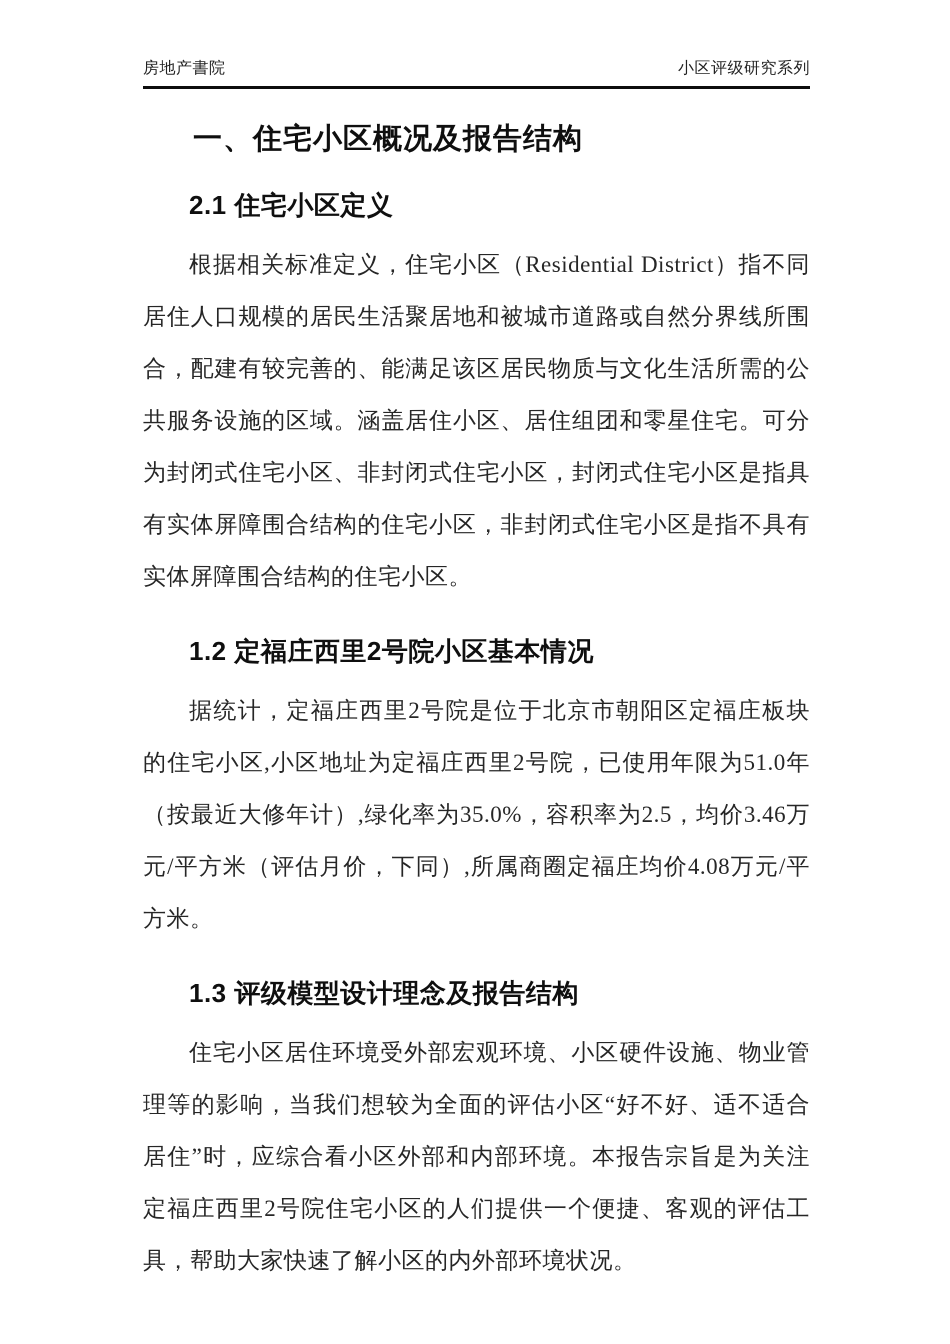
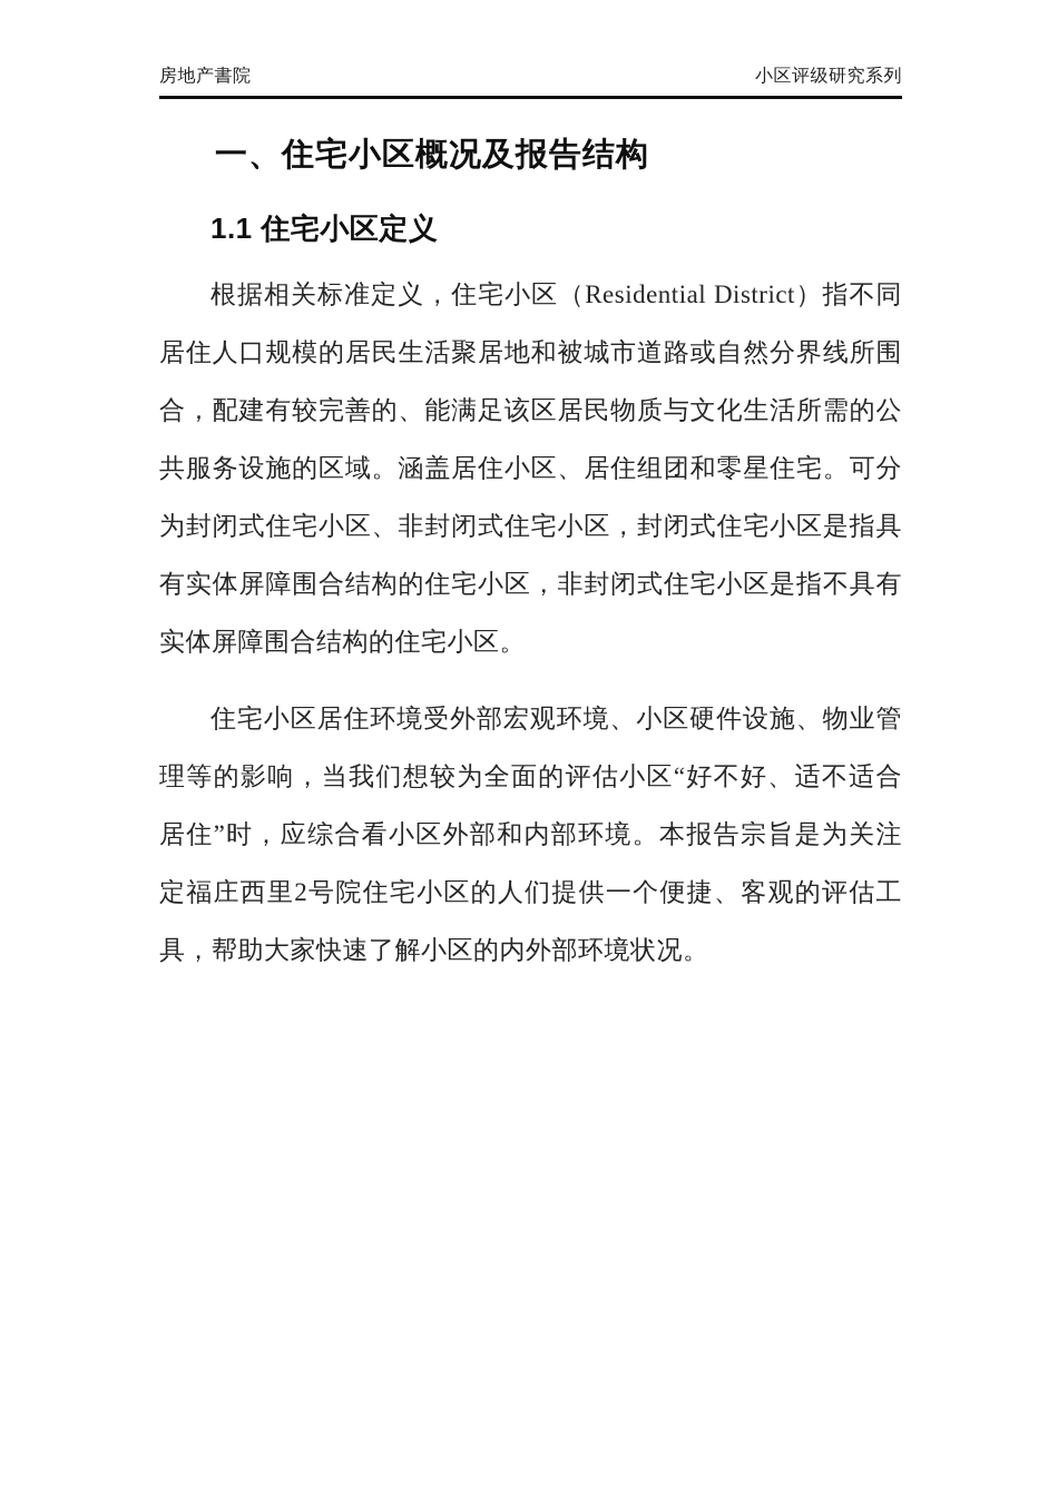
  房地产書院
  小区评级研究系列
  一、住宅小区概况及报告结构
- 2.1 住宅小区定义
+ 1.1 住宅小区定义
  根据相关标准定义，住宅小区（Residential District）指不同居住人口规模的居民生活聚居地和被城市道路或自然分界线所围合，配建有较完善的、能满足该区居民物质与文化生活所需的公共服务设施的区域。涵盖居住小区、居住组团和零星住宅。可分为封闭式住宅小区、非封闭式住宅小区，封闭式住宅小区是指具有实体屏障围合结构的住宅小区，非封闭式住宅小区是指不具有实体屏障围合结构的住宅小区。
- 1.2 定福庄西里2号院小区基本情况
- 据统计，定福庄西里2号院是位于北京市朝阳区定福庄板块的住宅小区,小区地址为定福庄西里2号院，已使用年限为51.0年（按最近大修年计）,绿化率为35.0%，容积率为2.5，均价3.46万元/平方米（评估月价，下同）,所属商圈定福庄均价4.08万元/平方米。
- 1.3 评级模型设计理念及报告结构
  住宅小区居住环境受外部宏观环境、小区硬件设施、物业管理等的影响，当我们想较为全面的评估小区“好不好、适不适合居住”时，应综合看小区外部和内部环境。本报告宗旨是为关注定福庄西里2号院住宅小区的人们提供一个便捷、客观的评估工具，帮助大家快速了解小区的内外部环境状况。
